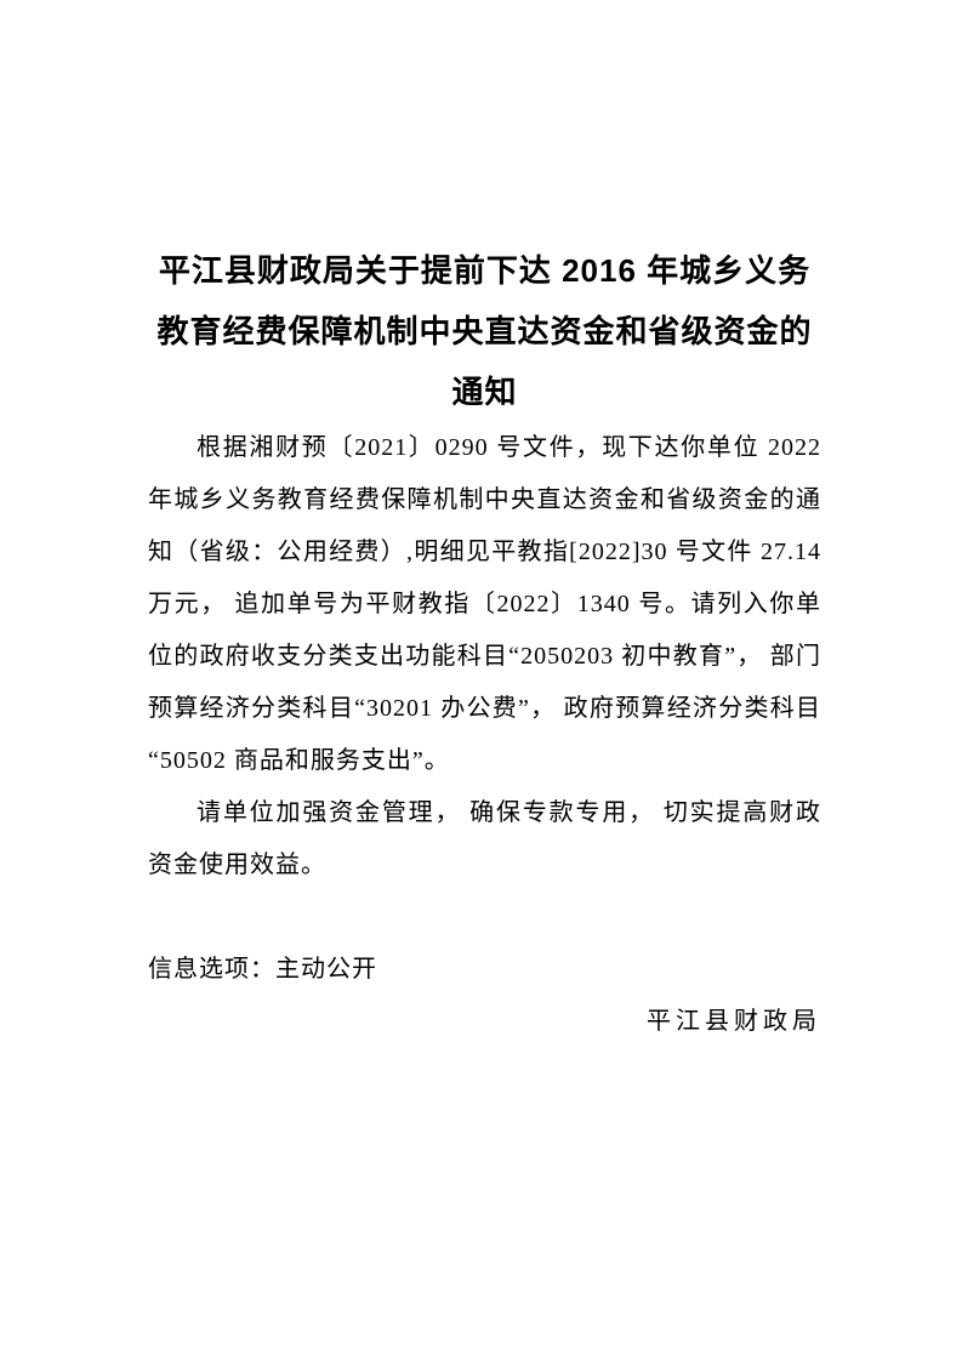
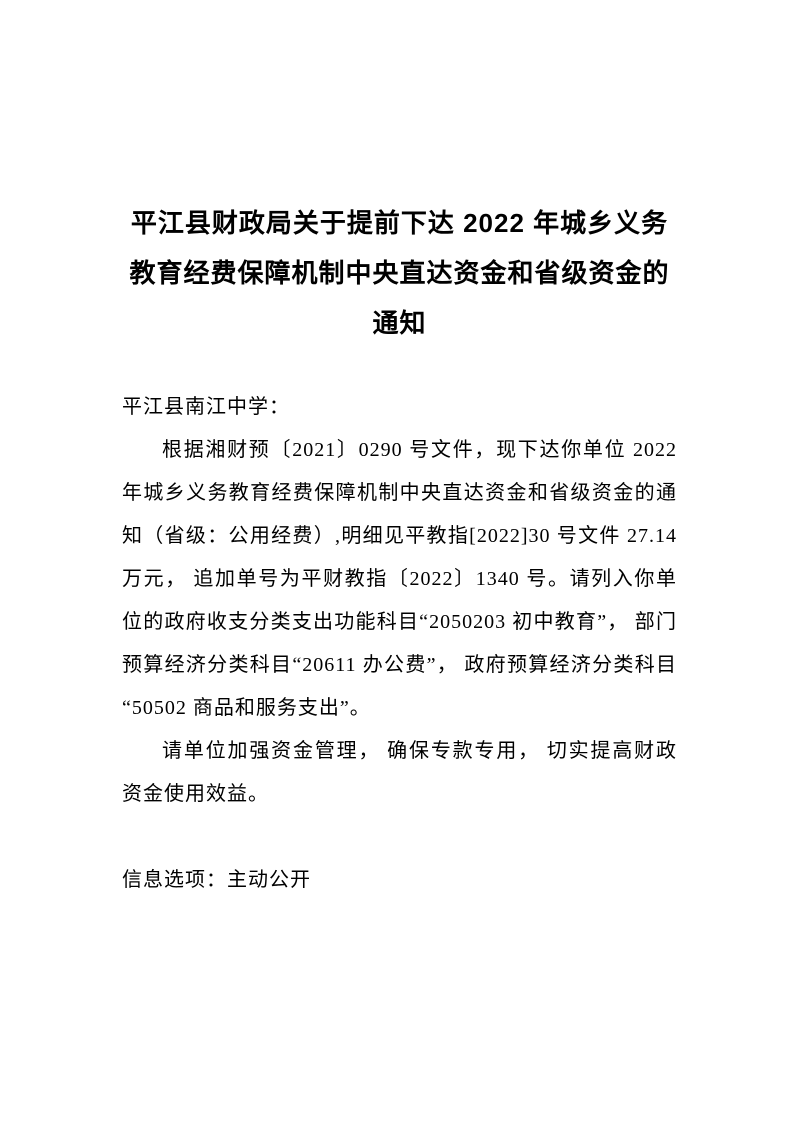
- 平江县财政局关于提前下达 2016 年城乡义务教育经费保障机制中央直达资金和省级资金的通知
+ 平江县财政局关于提前下达 2022 年城乡义务教育经费保障机制中央直达资金和省级资金的通知
+ 平江县南江中学：
- 根据湘财预〔2021〕0290 号文件，现下达你单位 2022 年城乡义务教育经费保障机制中央直达资金和省级资金的通知（省级：公用经费）,明细见平教指[2022]30 号文件 27.14 万元， 追加单号为平财教指〔2022〕1340 号。请列入你单位的政府收支分类支出功能科目“2050203 初中教育”， 部门预算经济分类科目“30201 办公费”， 政府预算经济分类科目“50502 商品和服务支出”。
+ 根据湘财预〔2021〕0290 号文件，现下达你单位 2022 年城乡义务教育经费保障机制中央直达资金和省级资金的通知（省级：公用经费）,明细见平教指[2022]30 号文件 27.14 万元， 追加单号为平财教指〔2022〕1340 号。请列入你单位的政府收支分类支出功能科目“2050203 初中教育”， 部门预算经济分类科目“20611 办公费”， 政府预算经济分类科目“50502 商品和服务支出”。
  请单位加强资金管理， 确保专款专用， 切实提高财政资金使用效益。
  信息选项：主动公开
- 平江县财政局
